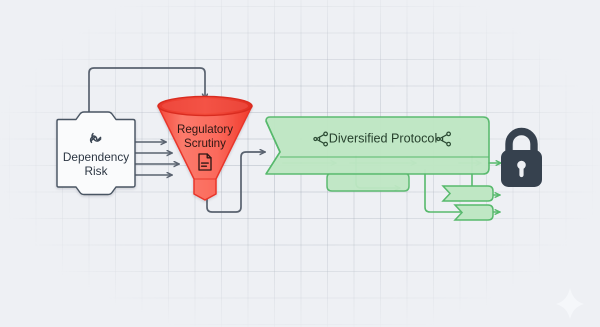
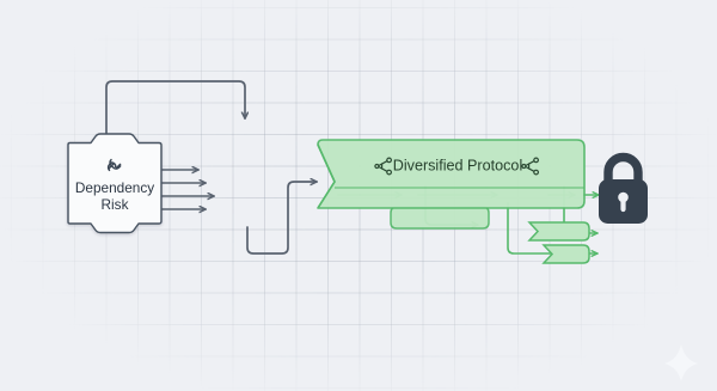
  Dependency
  Risk
- Regulatory
- Scrutiny
  Diversified Protocol
